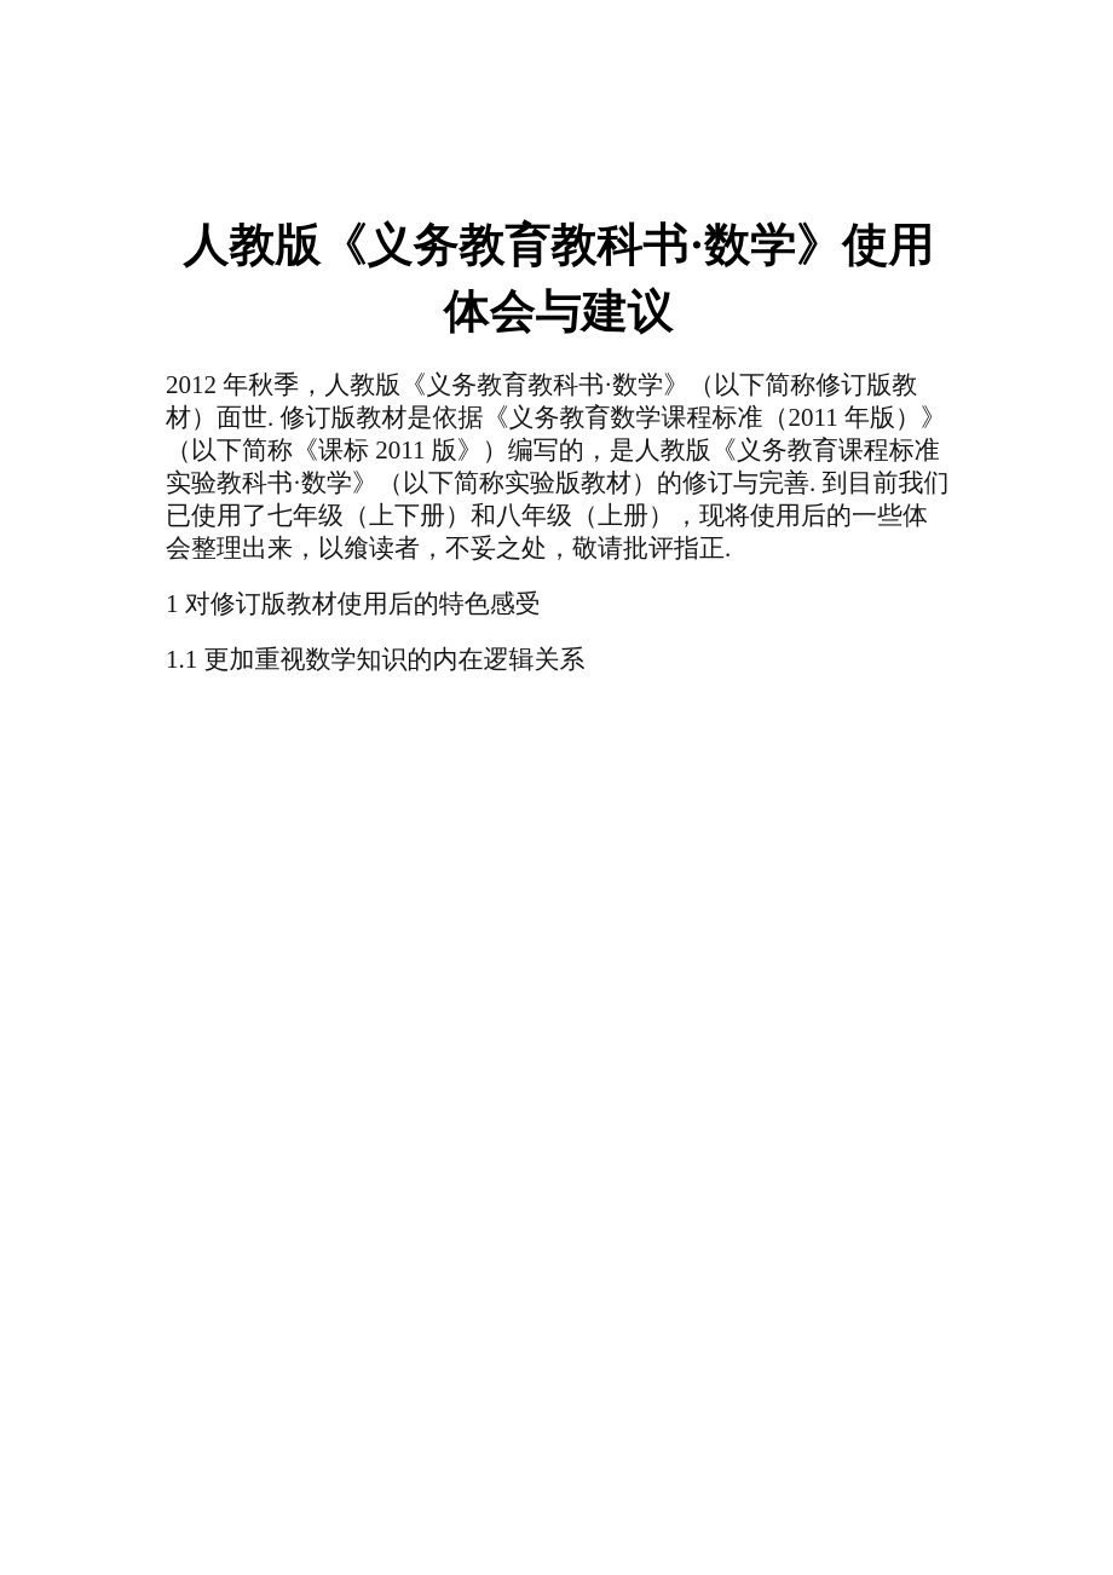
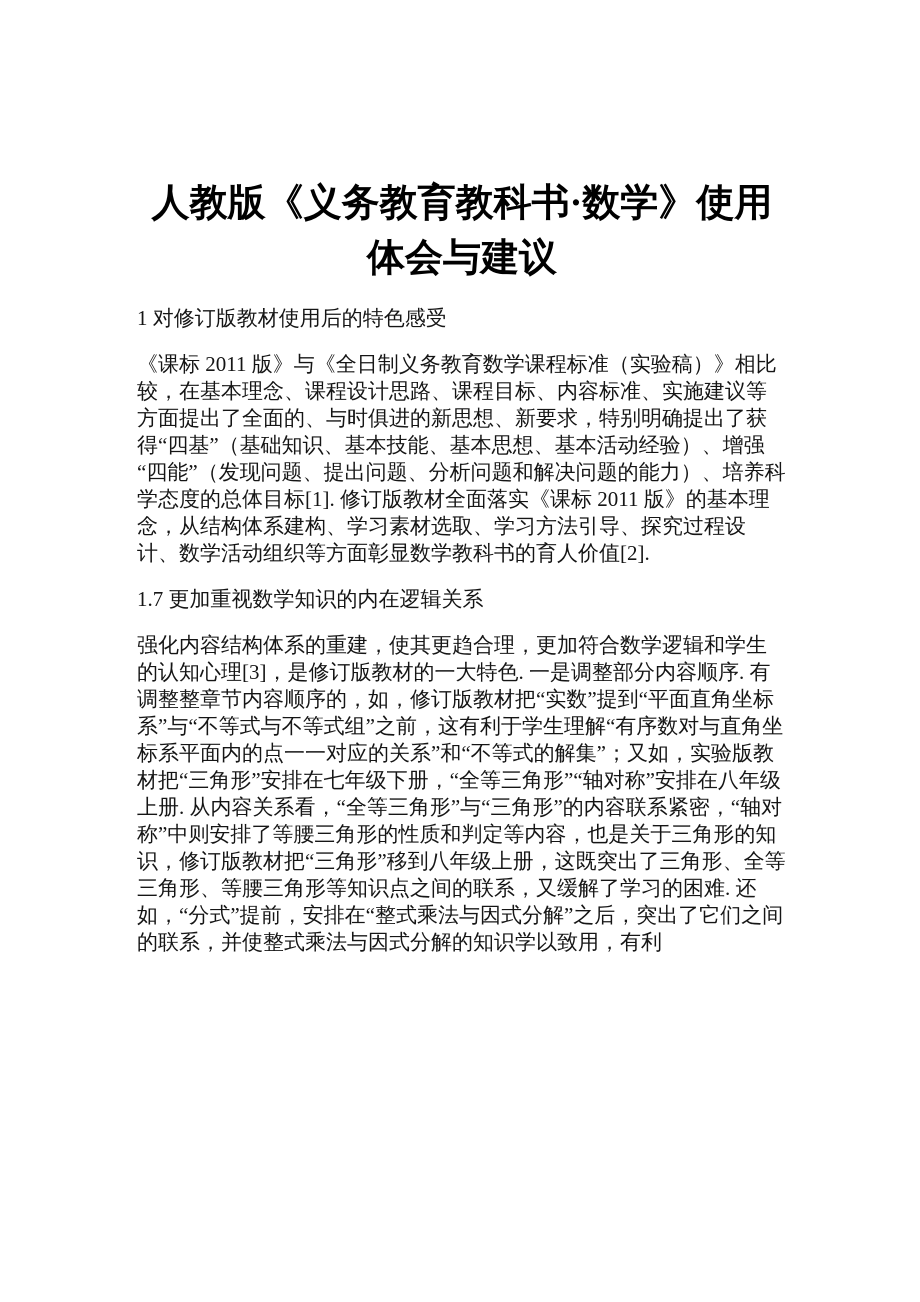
  人教版《义务教育教科书·数学》使用体会与建议
- 2012 年秋季，人教版《义务教育教科书·数学》（以下简称修订版教材）面世. 修订版教材是依据《义务教育数学课程标准（2011 年版）》（以下简称《课标 2011 版》）编写的，是人教版《义务教育课程标准实验教科书·数学》（以下简称实验版教材）的修订与完善. 到目前我们已使用了七年级（上下册）和八年级（上册），现将使用后的一些体会整理出来，以飨读者，不妥之处，敬请批评指正.
  1 对修订版教材使用后的特色感受
+ 《课标 2011 版》与《全日制义务教育数学课程标准（实验稿）》相比较，在基本理念、课程设计思路、课程目标、内容标准、实施建议等方面提出了全面的、与时俱进的新思想、新要求，特别明确提出了获得“四基”（基础知识、基本技能、基本思想、基本活动经验）、增强“四能”（发现问题、提出问题、分析问题和解决问题的能力）、培养科学态度的总体目标[1]. 修订版教材全面落实《课标 2011 版》的基本理念，从结构体系建构、学习素材选取、学习方法引导、探究过程设计、数学活动组织等方面彰显数学教科书的育人价值[2].
- 1.1 更加重视数学知识的内在逻辑关系
+ 1.7 更加重视数学知识的内在逻辑关系
+ 强化内容结构体系的重建，使其更趋合理，更加符合数学逻辑和学生的认知心理[3]，是修订版教材的一大特色. 一是调整部分内容顺序. 有调整整章节内容顺序的，如，修订版教材把“实数”提到“平面直角坐标系”与“不等式与不等式组”之前，这有利于学生理解“有序数对与直角坐标系平面内的点一一对应的关系”和“不等式的解集”；又如，实验版教材把“三角形”安排在七年级下册，“全等三角形”“轴对称”安排在八年级上册. 从内容关系看，“全等三角形”与“三角形”的内容联系紧密，“轴对称”中则安排了等腰三角形的性质和判定等内容，也是关于三角形的知识，修订版教材把“三角形”移到八年级上册，这既突出了三角形、全等三角形、等腰三角形等知识点之间的联系，又缓解了学习的困难. 还如，“分式”提前，安排在“整式乘法与因式分解”之后，突出了它们之间的联系，并使整式乘法与因式分解的知识学以致用，有利
